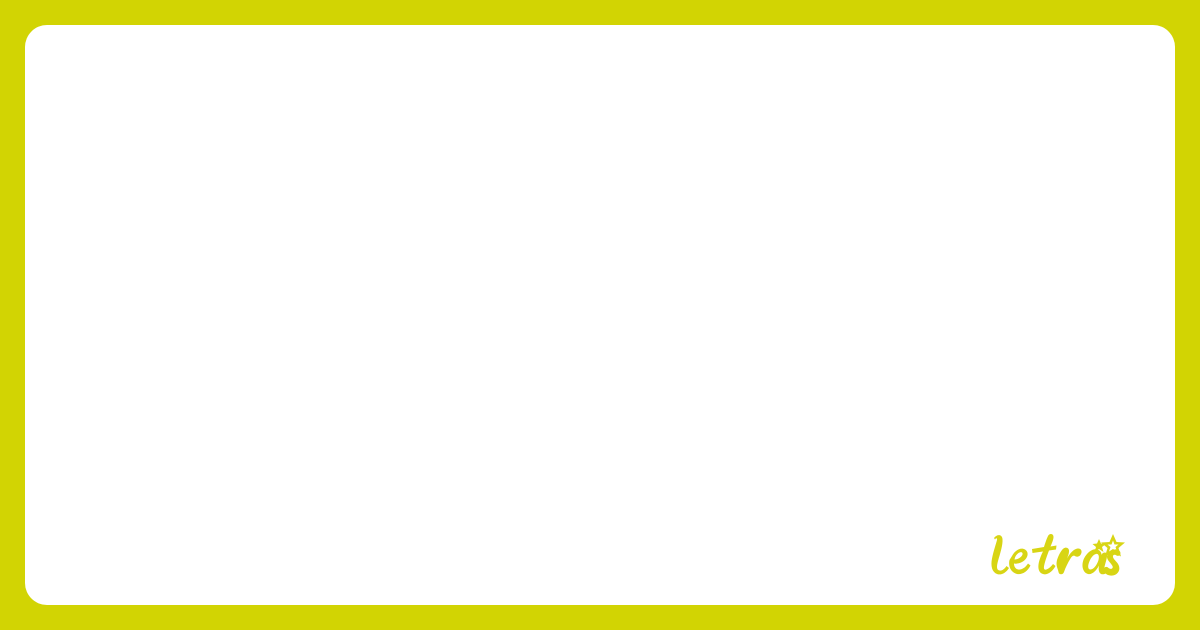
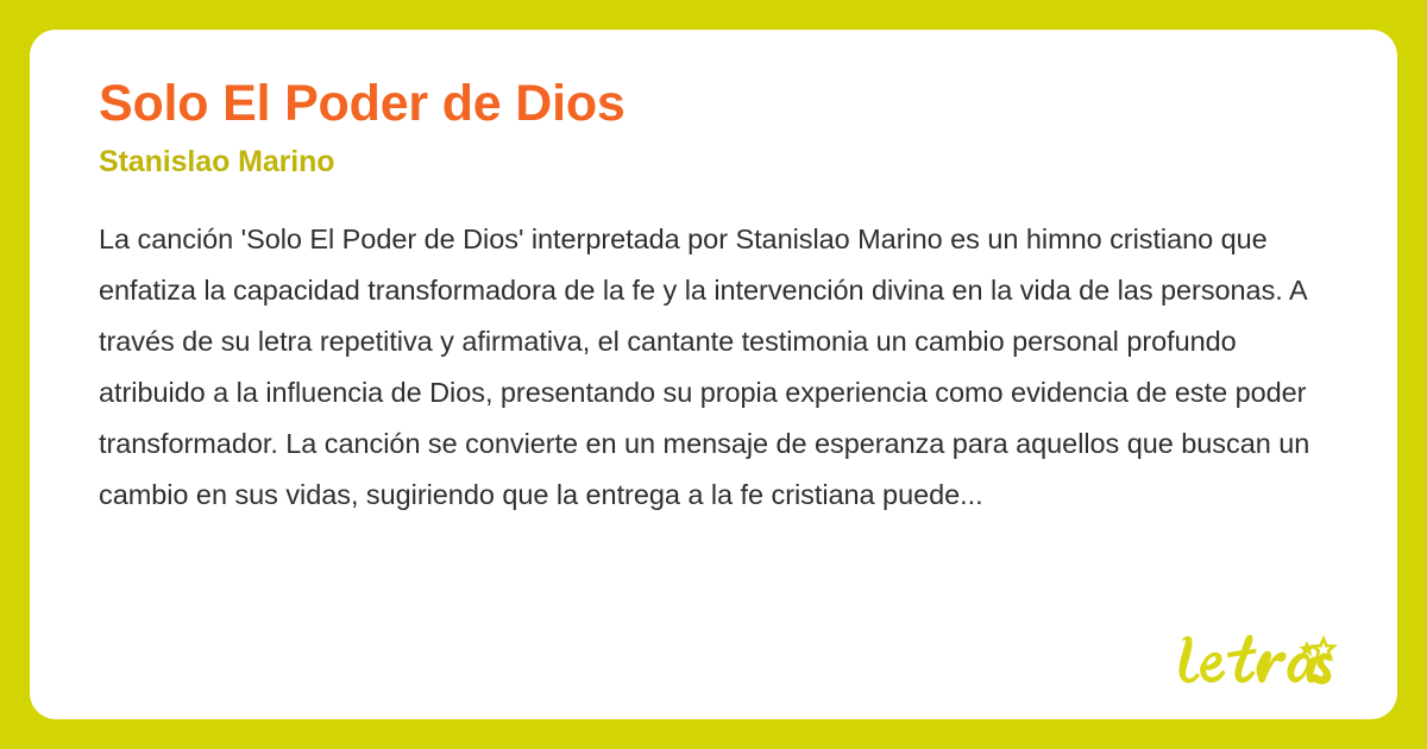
+ Solo El Poder de Dios
+ Stanislao Marino
+ La canción 'Solo El Poder de Dios' interpretada por Stanislao Marino es un himno cristiano que enfatiza la capacidad transformadora de la fe y la intervención divina en la vida de las personas. A través de su letra repetitiva y afirmativa, el cantante testimonia un cambio personal profundo atribuido a la influencia de Dios, presentando su propia experiencia como evidencia de este poder transformador. La canción se convierte en un mensaje de esperanza para aquellos que buscan un cambio en sus vidas, sugiriendo que la entrega a la fe cristiana puede...
